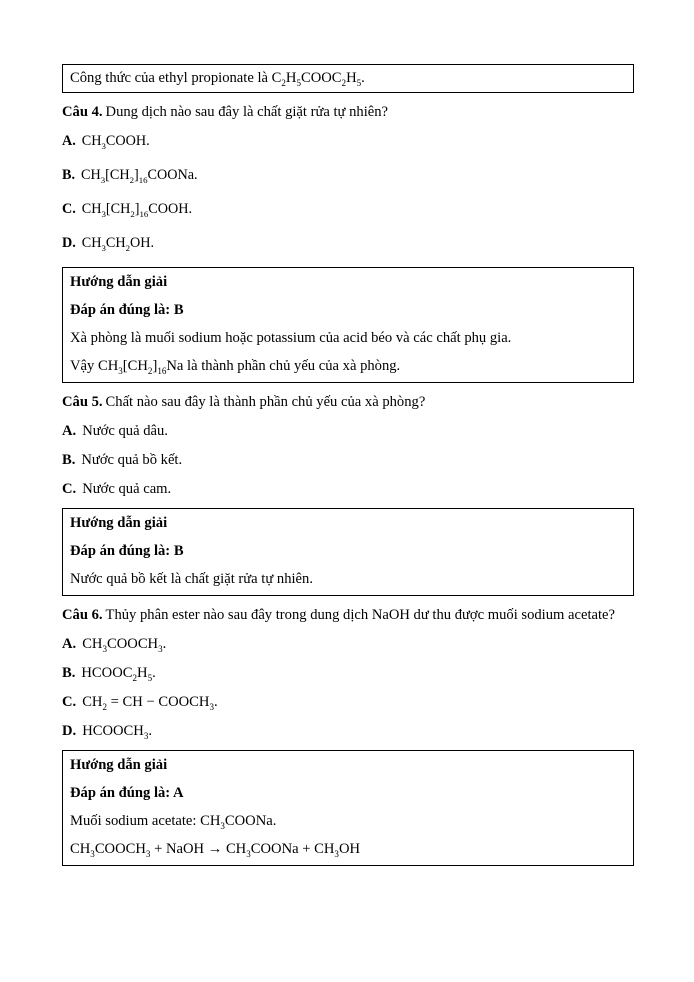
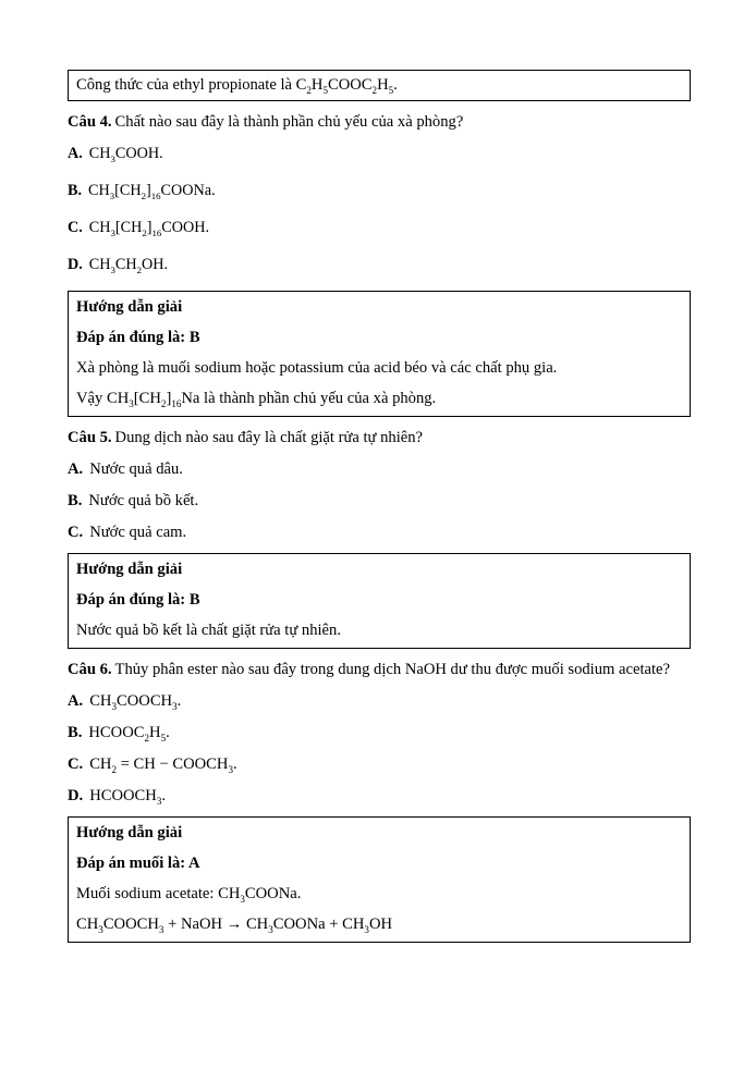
  Công thức của ethyl propionate là C2H5COOC2H5.
- Câu 4. Dung dịch nào sau đây là chất giặt rửa tự nhiên?
+ Câu 4. Chất nào sau đây là thành phần chủ yếu của xà phòng?
  A. CH3COOH.
  B. CH3[CH2]16COONa.
  C. CH3[CH2]16COOH.
  D. CH3CH2OH.
  Hướng dẫn giải
  Đáp án đúng là: B
  Xà phòng là muối sodium hoặc potassium của acid béo và các chất phụ gia.
  Vậy CH3[CH2]16Na là thành phần chủ yếu của xà phòng.
- Câu 5. Chất nào sau đây là thành phần chủ yếu của xà phòng?
+ Câu 5. Dung dịch nào sau đây là chất giặt rửa tự nhiên?
  A. Nước quả dâu.
  B. Nước quả bồ kết.
  C. Nước quả cam.
  Hướng dẫn giải
  Đáp án đúng là: B
  Nước quả bồ kết là chất giặt rửa tự nhiên.
  Câu 6. Thủy phân ester nào sau đây trong dung dịch NaOH dư thu được muối sodium acetate?
  A. CH3COOCH3.
  B. HCOOC2H5.
  C. CH2 = CH − COOCH3.
  D. HCOOCH3.
  Hướng dẫn giải
- Đáp án đúng là: A
+ Đáp án muối là: A
  Muối sodium acetate: CH3COONa.
  CH3COOCH3 + NaOH → CH3COONa + CH3OH
